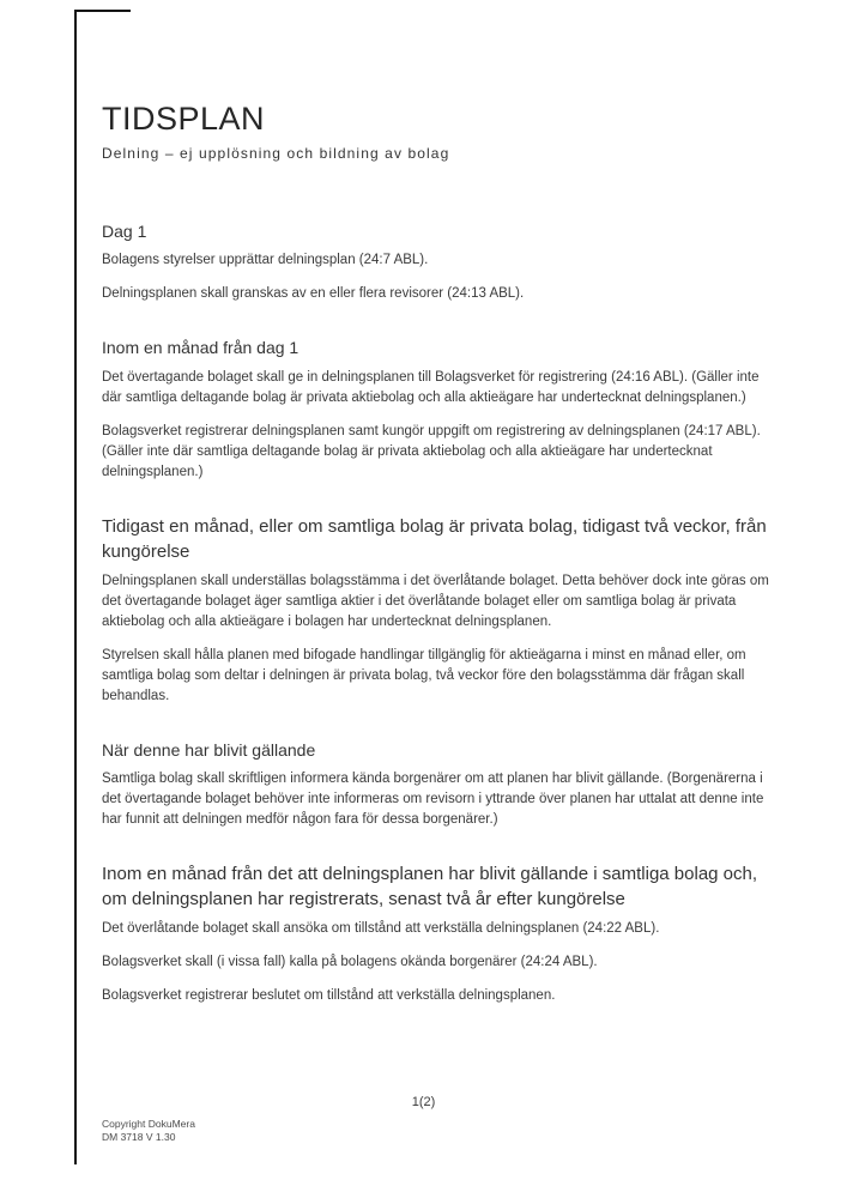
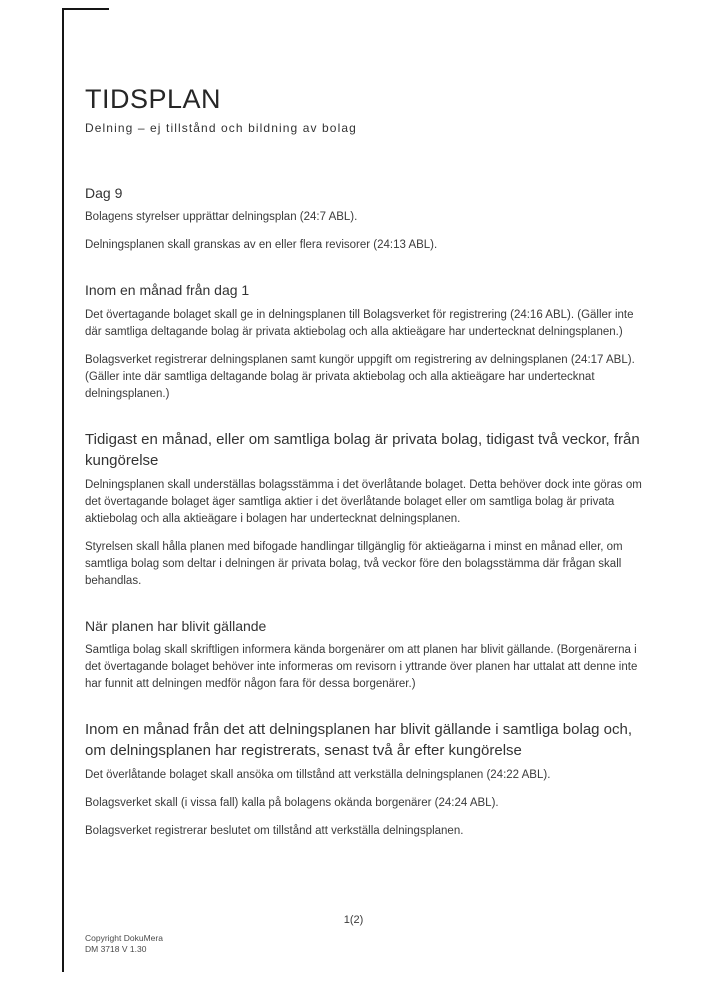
  TIDSPLAN
- Delning – ej upplösning och bildning av bolag
+ Delning – ej tillstånd och bildning av bolag
- Dag 1
+ Dag 9
  Bolagens styrelser upprättar delningsplan (24:7 ABL).
  Delningsplanen skall granskas av en eller flera revisorer (24:13 ABL).
  Inom en månad från dag 1
  Det övertagande bolaget skall ge in delningsplanen till Bolagsverket för registrering (24:16 ABL). (Gäller inte där samtliga deltagande bolag är privata aktiebolag och alla aktieägare har undertecknat delningsplanen.)
  Bolagsverket registrerar delningsplanen samt kungör uppgift om registrering av delningsplanen (24:17 ABL). (Gäller inte där samtliga deltagande bolag är privata aktiebolag och alla aktieägare har undertecknat delningsplanen.)
  Tidigast en månad, eller om samtliga bolag är privata bolag, tidigast två veckor, från kungörelse
  Delningsplanen skall underställas bolagsstämma i det överlåtande bolaget. Detta behöver dock inte göras om det övertagande bolaget äger samtliga aktier i det överlåtande bolaget eller om samtliga bolag är privata aktiebolag och alla aktieägare i bolagen har undertecknat delningsplanen.
  Styrelsen skall hålla planen med bifogade handlingar tillgänglig för aktieägarna i minst en månad eller, om samtliga bolag som deltar i delningen är privata bolag, två veckor före den bolagsstämma där frågan skall behandlas.
- När denne har blivit gällande
+ När planen har blivit gällande
  Samtliga bolag skall skriftligen informera kända borgenärer om att planen har blivit gällande. (Borgenärerna i det övertagande bolaget behöver inte informeras om revisorn i yttrande över planen har uttalat att denne inte har funnit att delningen medför någon fara för dessa borgenärer.)
  Inom en månad från det att delningsplanen har blivit gällande i samtliga bolag och, om delningsplanen har registrerats, senast två år efter kungörelse
  Det överlåtande bolaget skall ansöka om tillstånd att verkställa delningsplanen (24:22 ABL).
  Bolagsverket skall (i vissa fall) kalla på bolagens okända borgenärer (24:24 ABL).
  Bolagsverket registrerar beslutet om tillstånd att verkställa delningsplanen.
  1(2)
  Copyright DokuMera
  DM 3718 V 1.30
